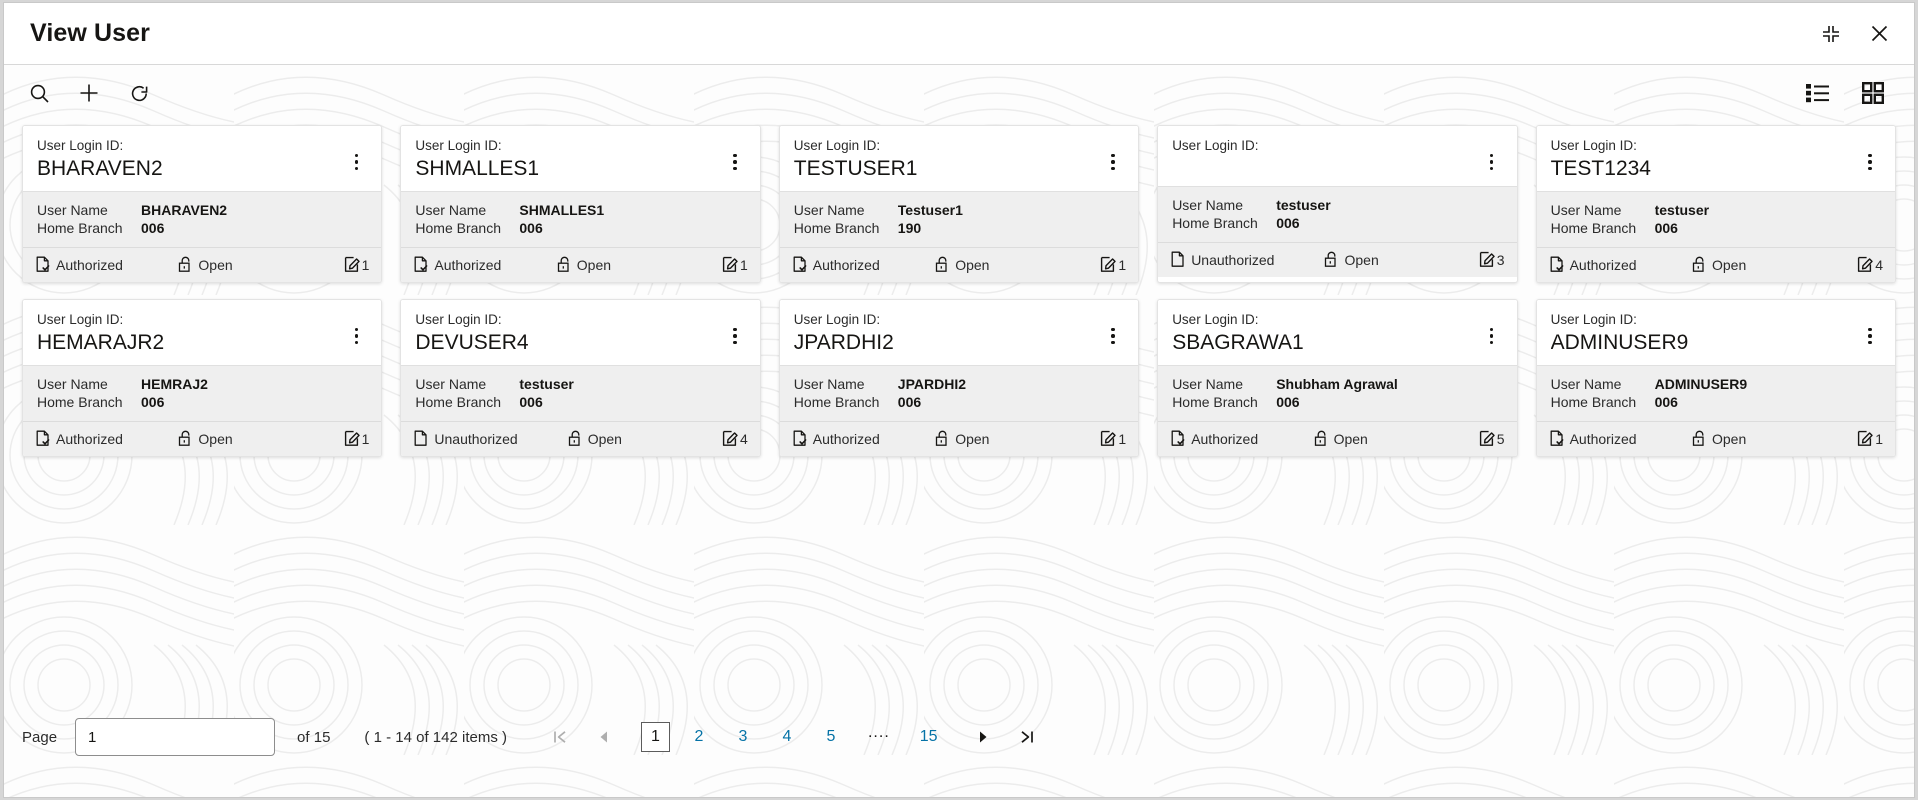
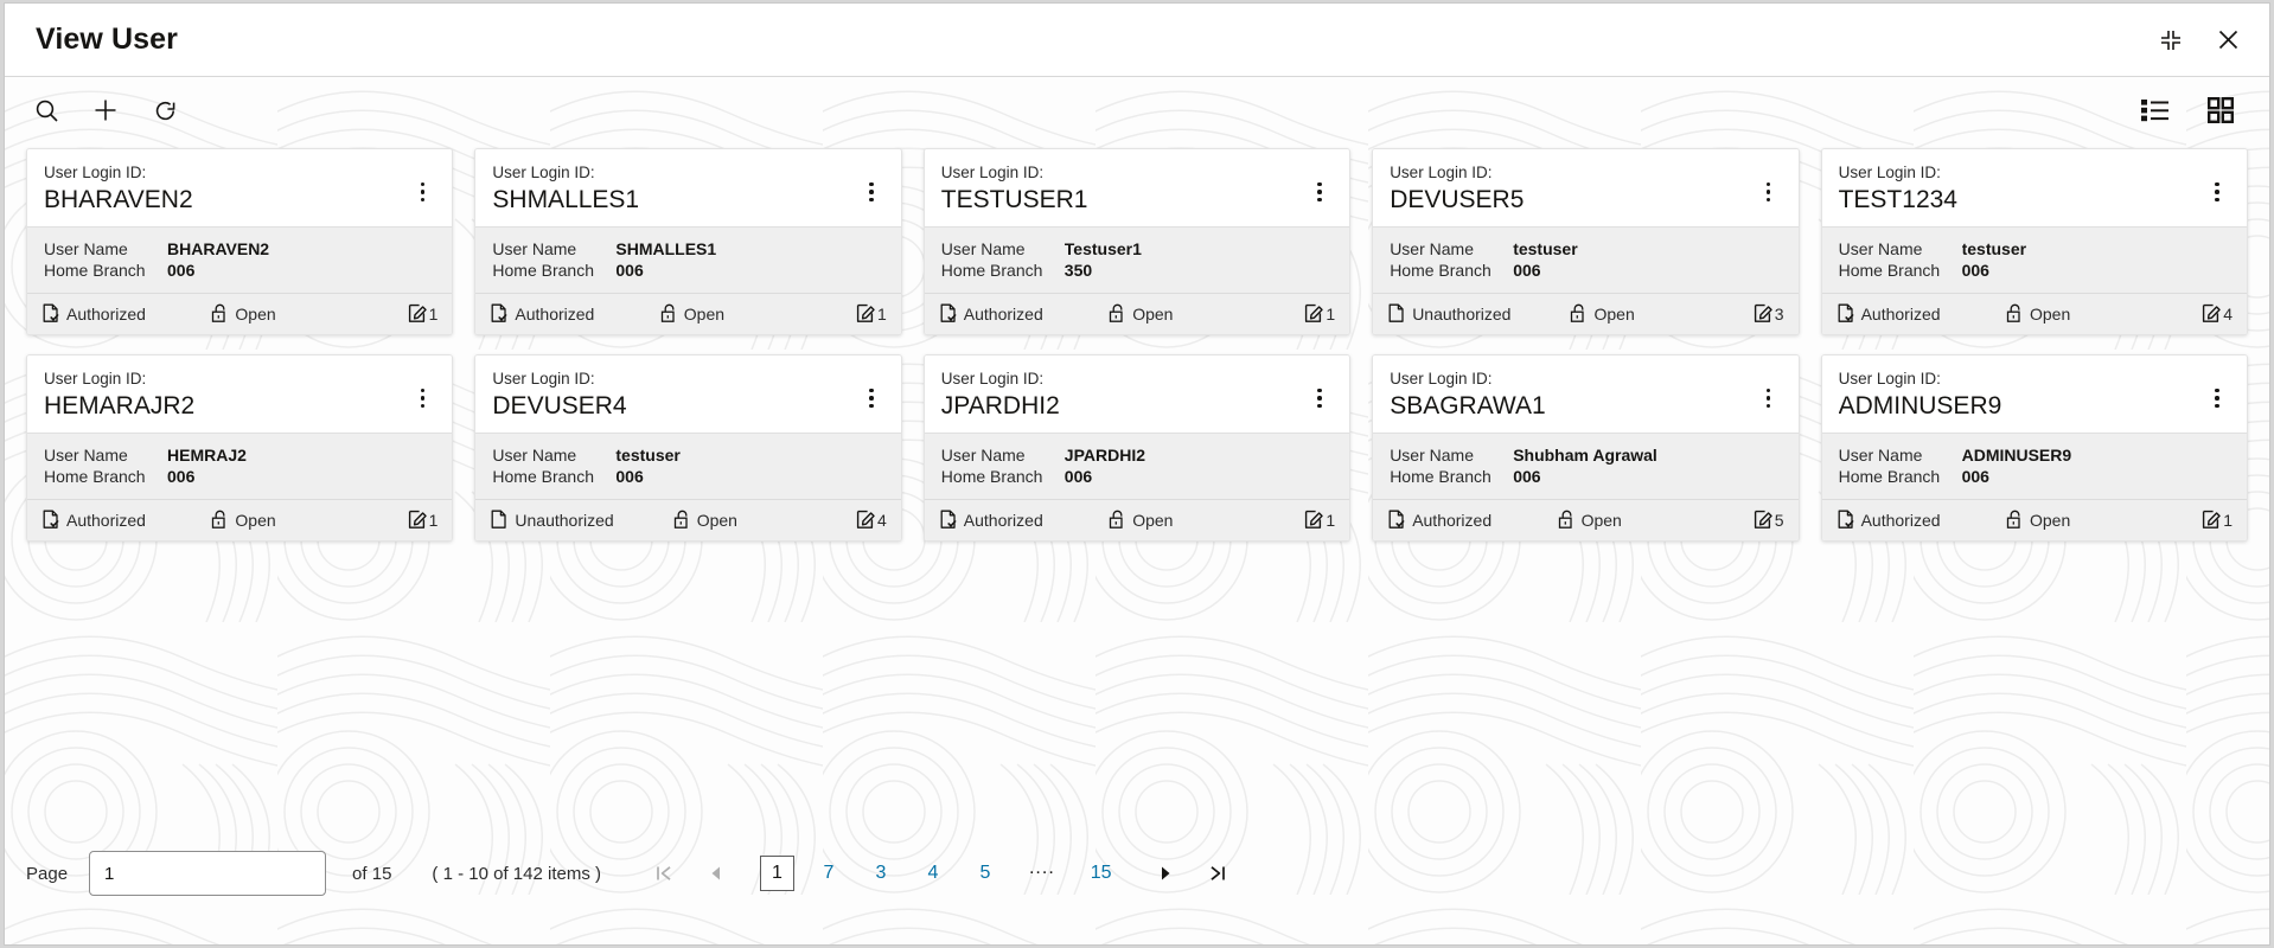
  View User
  User Login ID:
  BHARAVEN2
  User Name
  BHARAVEN2
  Home Branch
  006
  Authorized
  Open
  1
  User Login ID:
  SHMALLES1
  User Name
  SHMALLES1
  Home Branch
  006
  Authorized
  Open
  1
  User Login ID:
  TESTUSER1
  User Name
  Testuser1
  Home Branch
- 190
+ 350
  Authorized
  Open
  1
  User Login ID:
+ DEVUSER5
  User Name
  testuser
  Home Branch
  006
  Unauthorized
  Open
  3
  User Login ID:
  TEST1234
  User Name
  testuser
  Home Branch
  006
  Authorized
  Open
  4
  User Login ID:
  HEMARAJR2
  User Name
  HEMRAJ2
  Home Branch
  006
  Authorized
  Open
  1
  User Login ID:
  DEVUSER4
  User Name
  testuser
  Home Branch
  006
  Unauthorized
  Open
  4
  User Login ID:
  JPARDHI2
  User Name
  JPARDHI2
  Home Branch
  006
  Authorized
  Open
  1
  User Login ID:
  SBAGRAWA1
  User Name
  Shubham Agrawal
  Home Branch
  006
  Authorized
  Open
  5
  User Login ID:
  ADMINUSER9
  User Name
  ADMINUSER9
  Home Branch
  006
  Authorized
  Open
  1
  Page
  1
  of 15
- ( 1 - 14 of 142 items )
+ ( 1 - 10 of 142 items )
  1
- 2
+ 7
  3
  4
  5
  ....
  15
